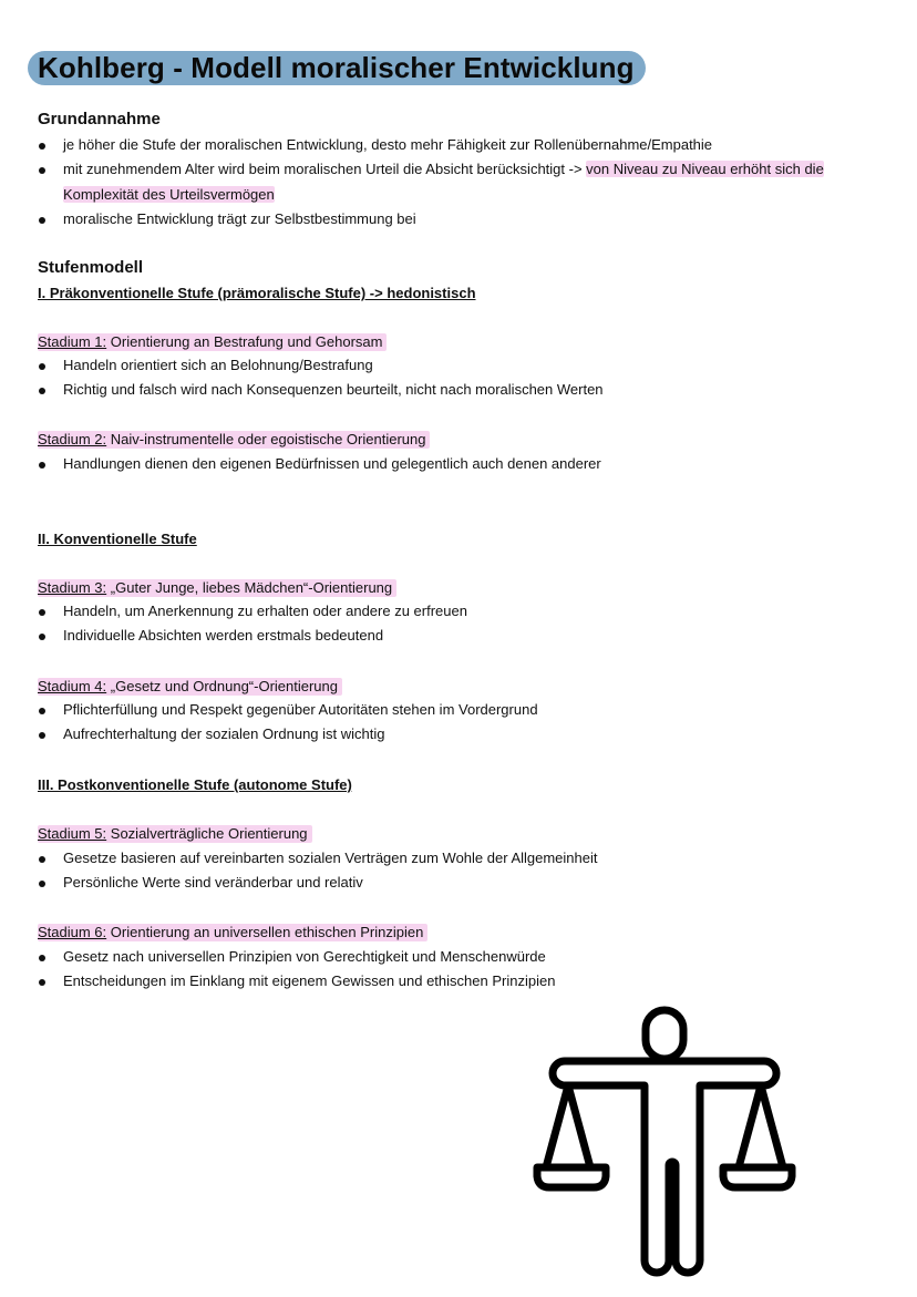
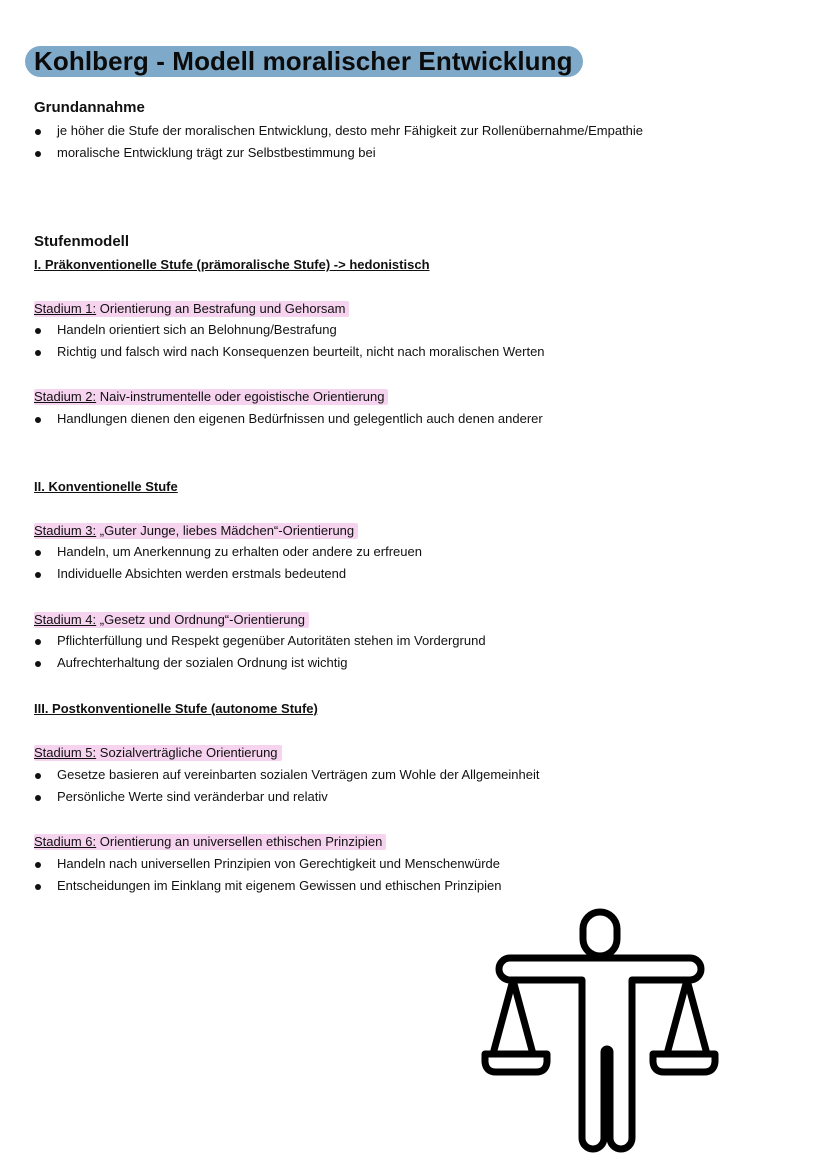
  Kohlberg - Modell moralischer Entwicklung
  Grundannahme
  je höher die Stufe der moralischen Entwicklung, desto mehr Fähigkeit zur Rollenübernahme/Empathie
- mit zunehmendem Alter wird beim moralischen Urteil die Absicht berücksichtigt -> von Niveau zu Niveau erhöht sich die
- Komplexität des Urteilsvermögen
  moralische Entwicklung trägt zur Selbstbestimmung bei
  Stufenmodell
  I. Präkonventionelle Stufe (prämoralische Stufe) -> hedonistisch
  Stadium 1: Orientierung an Bestrafung und Gehorsam
  Handeln orientiert sich an Belohnung/Bestrafung
  Richtig und falsch wird nach Konsequenzen beurteilt, nicht nach moralischen Werten
  Stadium 2: Naiv-instrumentelle oder egoistische Orientierung
  Handlungen dienen den eigenen Bedürfnissen und gelegentlich auch denen anderer
  II. Konventionelle Stufe
  Stadium 3: „Guter Junge, liebes Mädchen“-Orientierung
  Handeln, um Anerkennung zu erhalten oder andere zu erfreuen
  Individuelle Absichten werden erstmals bedeutend
  Stadium 4: „Gesetz und Ordnung“-Orientierung
  Pflichterfüllung und Respekt gegenüber Autoritäten stehen im Vordergrund
  Aufrechterhaltung der sozialen Ordnung ist wichtig
  III. Postkonventionelle Stufe (autonome Stufe)
  Stadium 5: Sozialverträgliche Orientierung
  Gesetze basieren auf vereinbarten sozialen Verträgen zum Wohle der Allgemeinheit
  Persönliche Werte sind veränderbar und relativ
  Stadium 6: Orientierung an universellen ethischen Prinzipien
- Gesetz nach universellen Prinzipien von Gerechtigkeit und Menschenwürde
+ Handeln nach universellen Prinzipien von Gerechtigkeit und Menschenwürde
  Entscheidungen im Einklang mit eigenem Gewissen und ethischen Prinzipien
